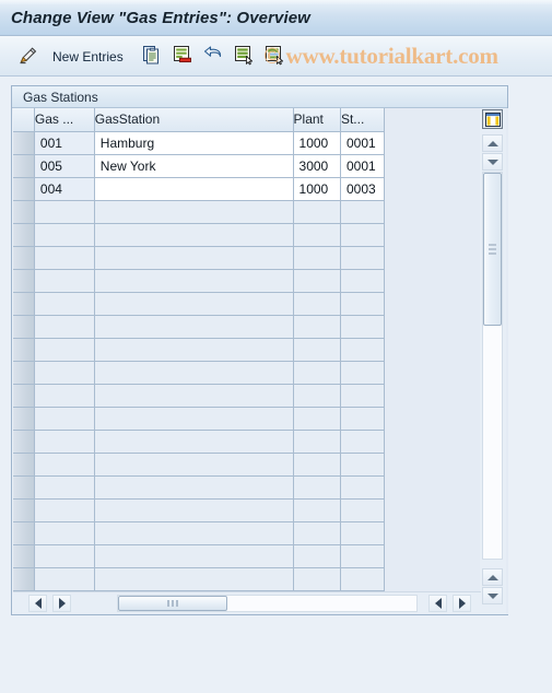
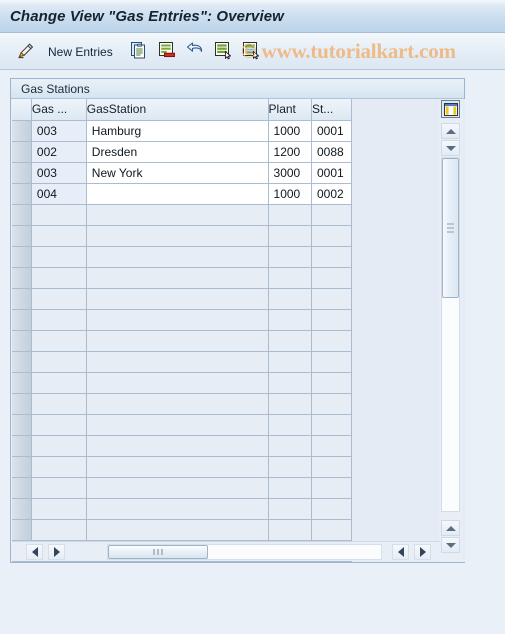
  Change View "Gas Entries": Overview
  New Entries
  © www.tutorialkart.com
  Gas Stations
  	Gas ...	GasStation	Plant	St...
- 	001	Hamburg	1000	0001
+ 	003	Hamburg	1000	0001
+ 	002	Dresden	1200	0088
- 	005	New York	3000	0001
+ 	003	New York	3000	0001
- 	004		1000	0003
+ 	004		1000	0002
